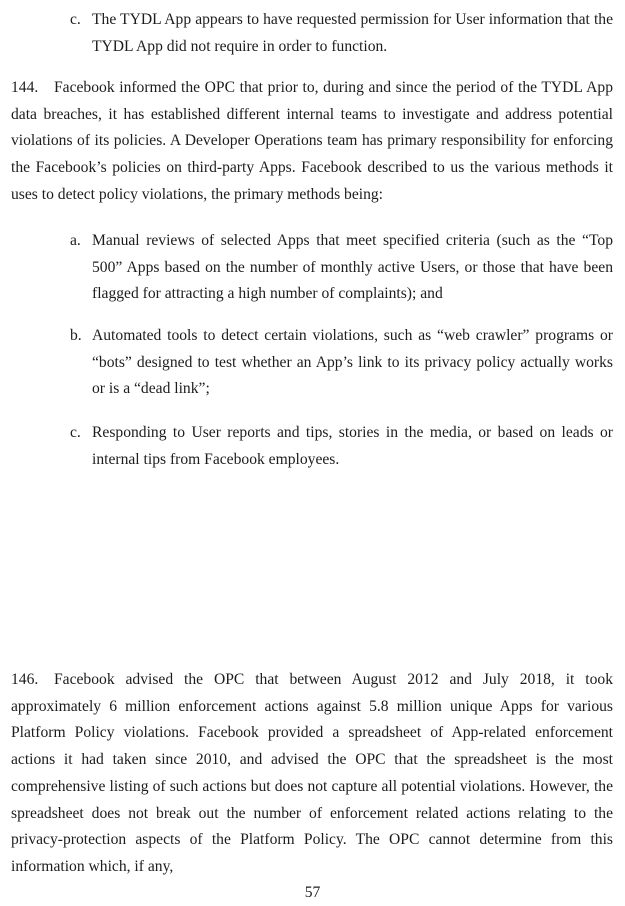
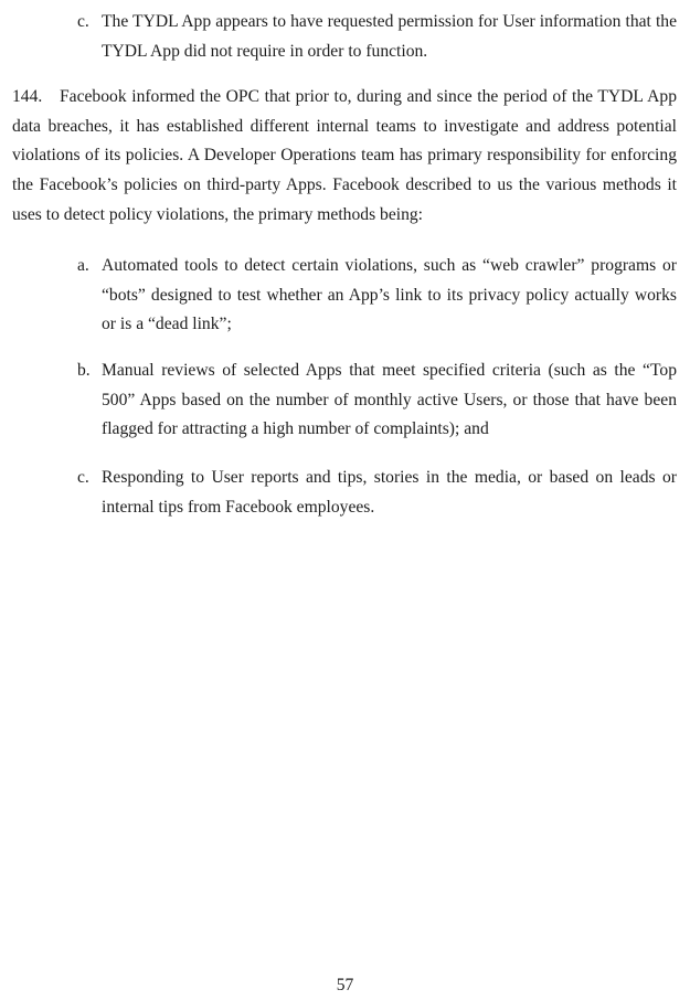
  c.
  The TYDL App appears to have requested permission for User information that the TYDL App did not require in order to function.
  144. Facebook informed the OPC that prior to, during and since the period of the TYDL App data breaches, it has established different internal teams to investigate and address potential violations of its policies. A Developer Operations team has primary responsibility for enforcing the Facebook’s policies on third-party Apps. Facebook described to us the various methods it uses to detect policy violations, the primary methods being:
  a.
- Manual reviews of selected Apps that meet specified criteria (such as the “Top 500” Apps based on the number of monthly active Users, or those that have been flagged for attracting a high number of complaints); and
+ Automated tools to detect certain violations, such as “web crawler” programs or “bots” designed to test whether an App’s link to its privacy policy actually works or is a “dead link”;
  b.
- Automated tools to detect certain violations, such as “web crawler” programs or “bots” designed to test whether an App’s link to its privacy policy actually works or is a “dead link”;
+ Manual reviews of selected Apps that meet specified criteria (such as the “Top 500” Apps based on the number of monthly active Users, or those that have been flagged for attracting a high number of complaints); and
  c.
  Responding to User reports and tips, stories in the media, or based on leads or internal tips from Facebook employees.
- 146. Facebook advised the OPC that between August 2012 and July 2018, it took approximately 6 million enforcement actions against 5.8 million unique Apps for various Platform Policy violations. Facebook provided a spreadsheet of App-related enforcement actions it had taken since 2010, and advised the OPC that the spreadsheet is the most comprehensive listing of such actions but does not capture all potential violations. However, the spreadsheet does not break out the number of enforcement related actions relating to the privacy-protection aspects of the Platform Policy. The OPC cannot determine from this information which, if any,
  57
